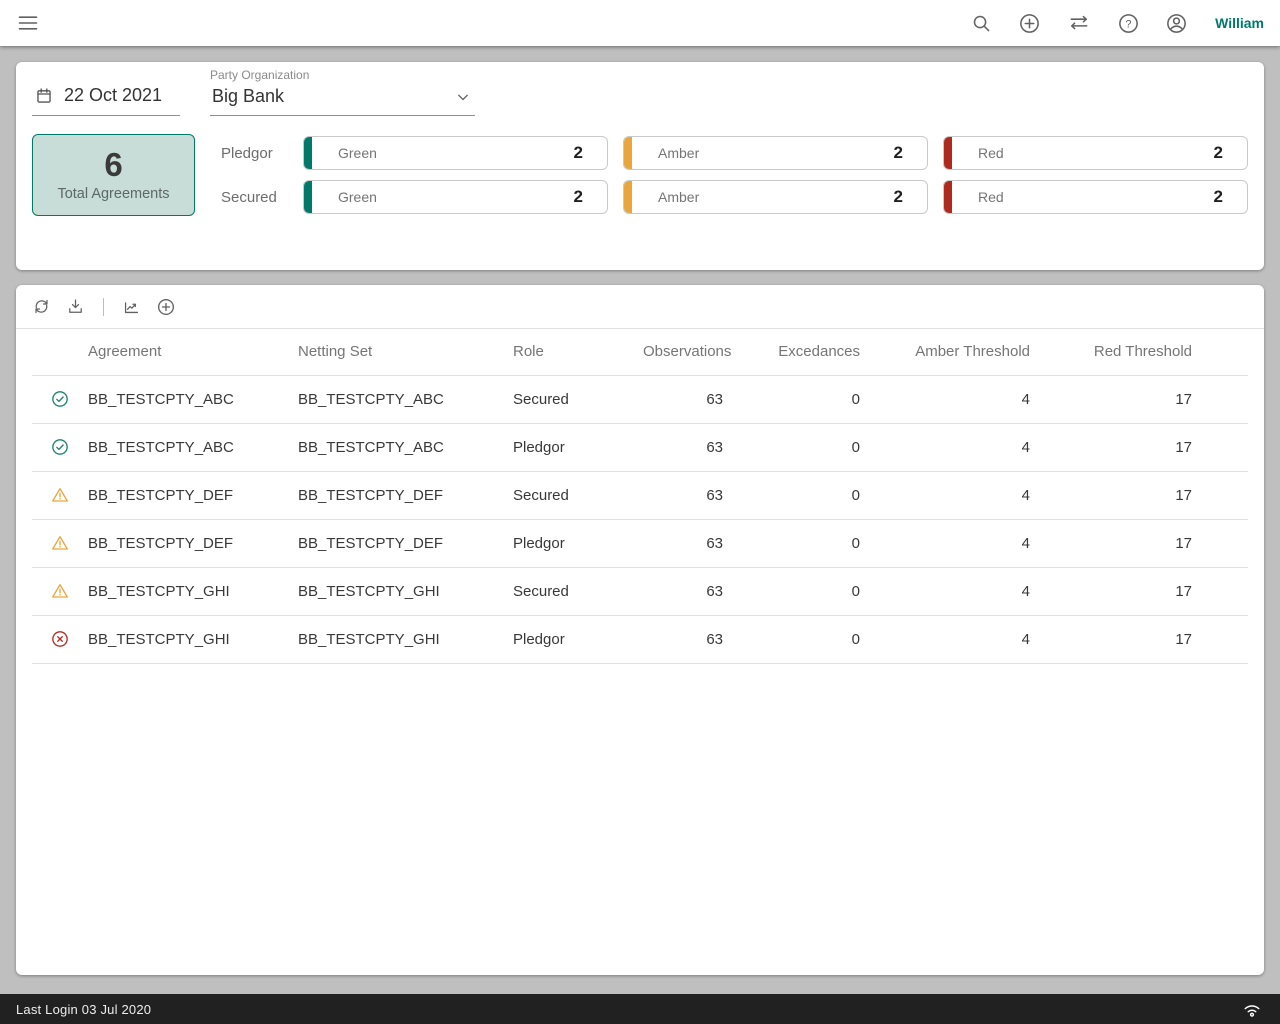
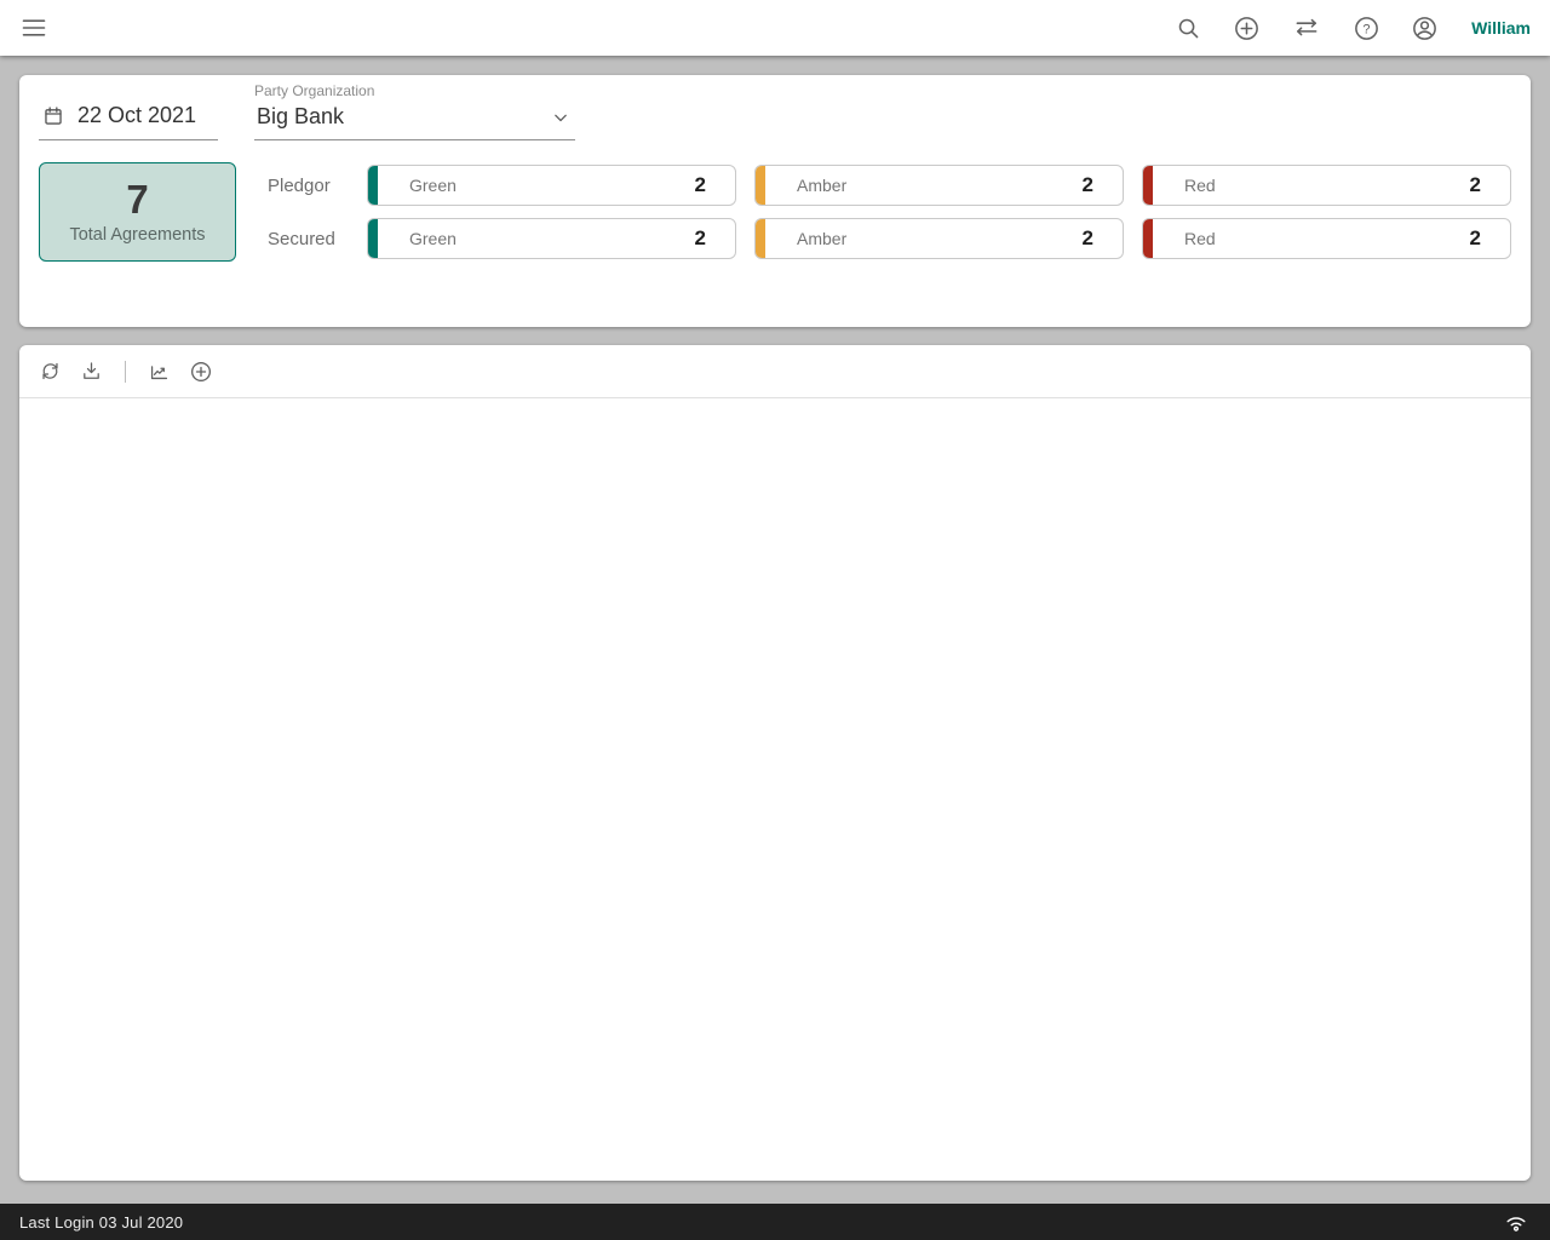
  ?
  William
  22 Oct 2021
  Party Organization
  Big Bank
- 6
+ 7
  Total Agreements
  Pledgor
  Green
  2
  Amber
  2
  Red
  2
  Secured
  Green
  2
  Amber
  2
  Red
  2
- 	Agreement	Netting Set	Role	Observations	Excedances	Amber Threshold	Red Threshold
- 	BB_TESTCPTY_ABC	BB_TESTCPTY_ABC	Secured	63	0	4	17
- 	BB_TESTCPTY_ABC	BB_TESTCPTY_ABC	Pledgor	63	0	4	17
- 	BB_TESTCPTY_DEF	BB_TESTCPTY_DEF	Secured	63	0	4	17
- 	BB_TESTCPTY_DEF	BB_TESTCPTY_DEF	Pledgor	63	0	4	17
- 	BB_TESTCPTY_GHI	BB_TESTCPTY_GHI	Secured	63	0	4	17
- 	BB_TESTCPTY_GHI	BB_TESTCPTY_GHI	Pledgor	63	0	4	17
  Last Login 03 Jul 2020
